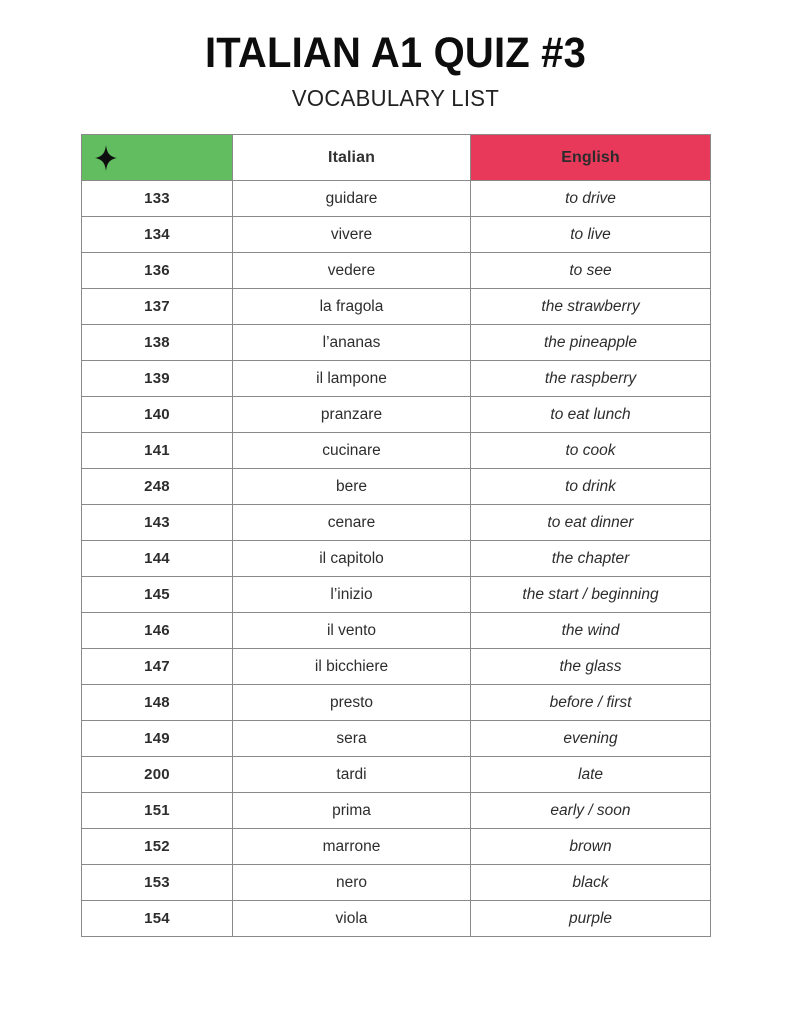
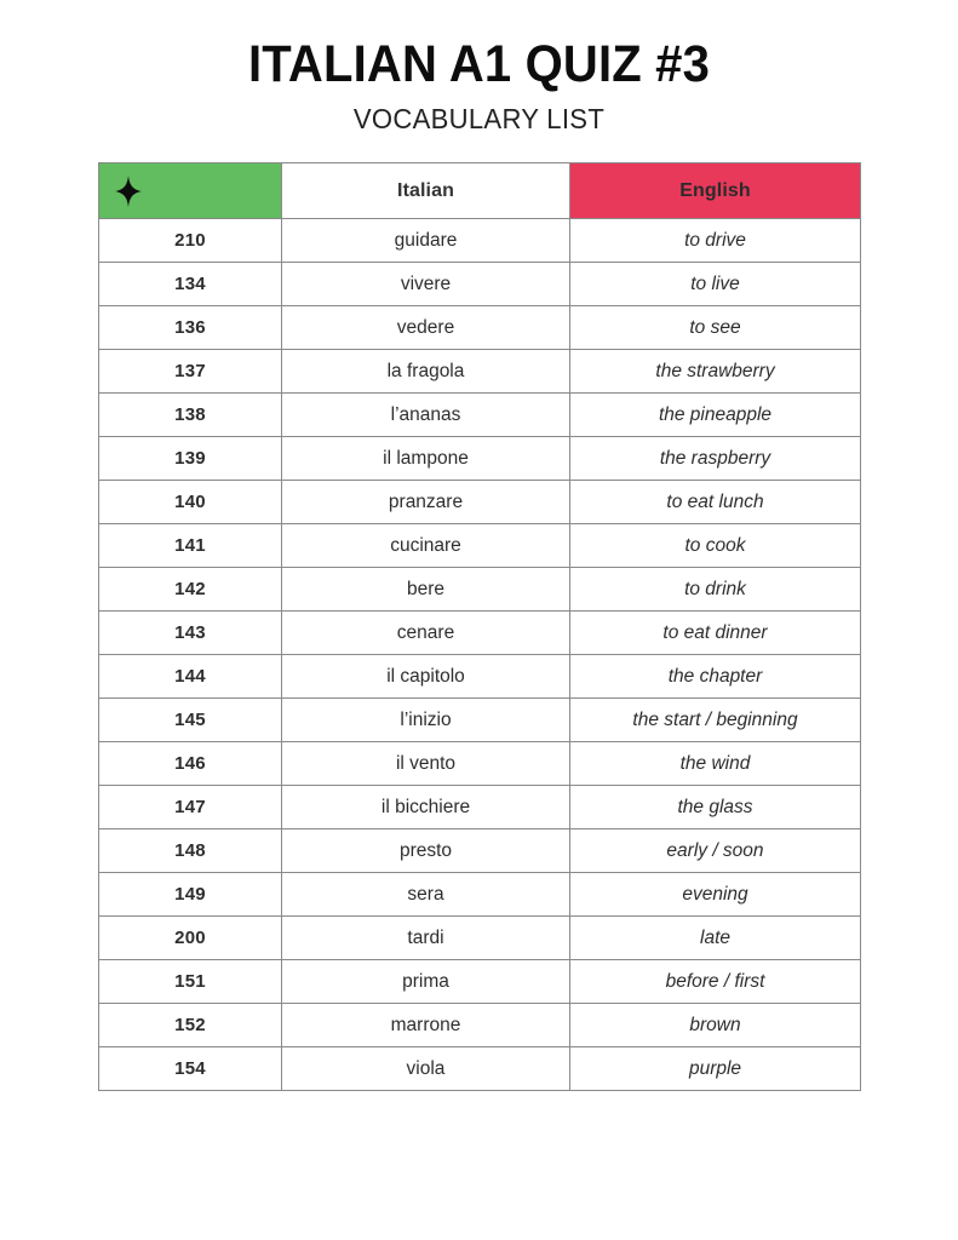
  ITALIAN A1 QUIZ #3
  VOCABULARY LIST
  	Italian	English
- 133	guidare	to drive
+ 210	guidare	to drive
  134	vivere	to live
  136	vedere	to see
  137	la fragola	the strawberry
  138	l’ananas	the pineapple
  139	il lampone	the raspberry
  140	pranzare	to eat lunch
  141	cucinare	to cook
- 248	bere	to drink
+ 142	bere	to drink
  143	cenare	to eat dinner
  144	il capitolo	the chapter
  145	l’inizio	the start / beginning
  146	il vento	the wind
  147	il bicchiere	the glass
- 148	presto	before / first
+ 148	presto	early / soon
  149	sera	evening
  200	tardi	late
- 151	prima	early / soon
+ 151	prima	before / first
  152	marrone	brown
- 153	nero	black
  154	viola	purple
